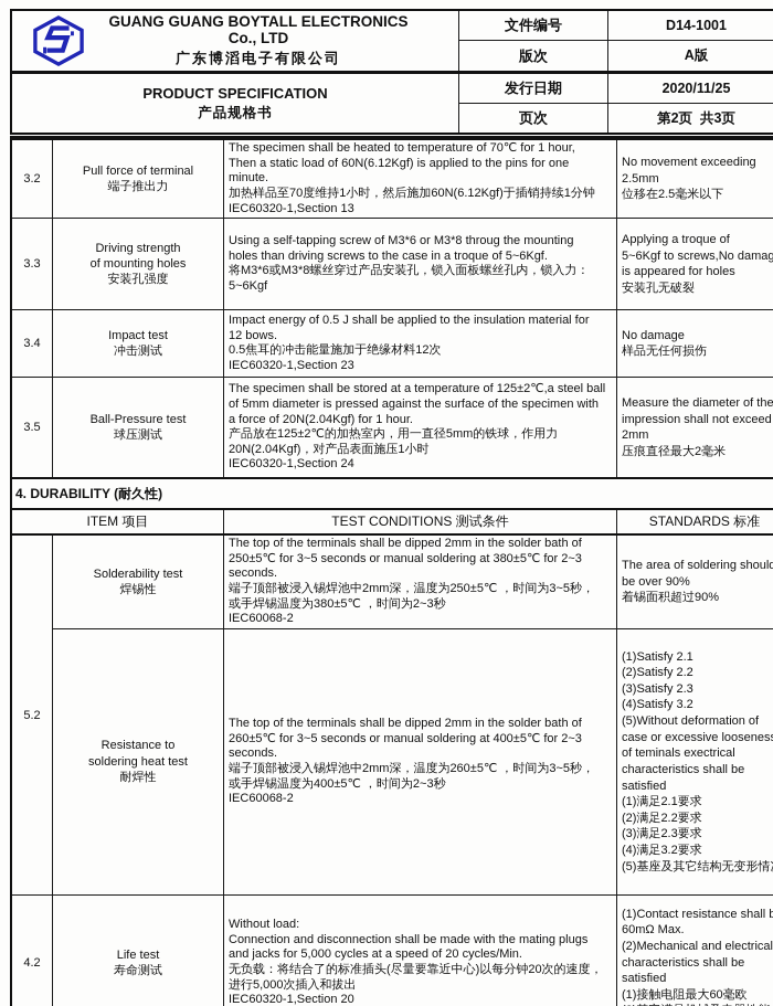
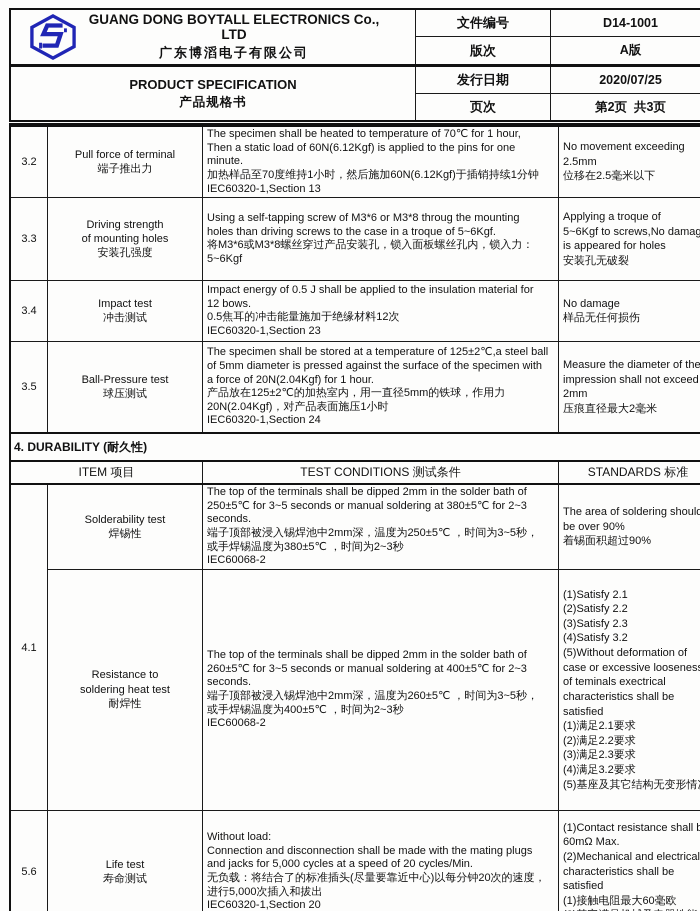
- GUANG GUANG BOYTALL ELECTRONICS Co., LTD 广东博滔电子有限公司	文件编号	D14-1001
+ GUANG DONG BOYTALL ELECTRONICS Co., LTD 广东博滔电子有限公司	文件编号	D14-1001
  版次	A版
- PRODUCT SPECIFICATION 产品规格书	发行日期	2020/11/25
+ PRODUCT SPECIFICATION 产品规格书	发行日期	2020/07/25
  页次	第2页 共3页
  3.2	Pull force of terminal 端子推出力	The specimen shall be heated to temperature of 70℃ for 1 hour, Then a static load of 60N(6.12Kgf) is applied to the pins for one minute. 加热样品至70度维持1小时，然后施加60N(6.12Kgf)于插销持续1分钟 IEC60320-1,Section 13	No movement exceeding 2.5mm 位移在2.5毫米以下
  3.3	Driving strength of mounting holes 安装孔强度	Using a self-tapping screw of M3*6 or M3*8 throug the mounting holes than driving screws to the case in a troque of 5~6Kgf. 将M3*6或M3*8螺丝穿过产品安装孔，锁入面板螺丝孔内，锁入力： 5~6Kgf	Applying a troque of 5~6Kgf to screws,No damag is appeared for holes 安装孔无破裂
  3.4	Impact test 冲击测试	Impact energy of 0.5 J shall be applied to the insulation material for 12 bows. 0.5焦耳的冲击能量施加于绝缘材料12次 IEC60320-1,Section 23	No damage 样品无任何损伤
  3.5	Ball-Pressure test 球压测试	The specimen shall be stored at a temperature of 125±2℃,a steel ball of 5mm diameter is pressed against the surface of the specimen with a force of 20N(2.04Kgf) for 1 hour. 产品放在125±2℃的加热室内，用一直径5mm的铁球，作用力 20N(2.04Kgf)，对产品表面施压1小时 IEC60320-1,Section 24	Measure the diameter of the impression shall not exceed 2mm 压痕直径最大2毫米
  4. DURABILITY (耐久性)
  ITEM 项目	TEST CONDITIONS 测试条件	STANDARDS 标准
- 5.2	Solderability test 焊锡性	The top of the terminals shall be dipped 2mm in the solder bath of 250±5℃ for 3~5 seconds or manual soldering at 380±5℃ for 2~3 seconds. 端子顶部被浸入锡焊池中2mm深，温度为250±5℃ ，时间为3~5秒， 或手焊锡温度为380±5℃ ，时间为2~3秒 IEC60068-2	The area of soldering should be over 90% 着锡面积超过90%
+ 4.1	Solderability test 焊锡性	The top of the terminals shall be dipped 2mm in the solder bath of 250±5℃ for 3~5 seconds or manual soldering at 380±5℃ for 2~3 seconds. 端子顶部被浸入锡焊池中2mm深，温度为250±5℃ ，时间为3~5秒， 或手焊锡温度为380±5℃ ，时间为2~3秒 IEC60068-2	The area of soldering should be over 90% 着锡面积超过90%
  Resistance to soldering heat test 耐焊性	The top of the terminals shall be dipped 2mm in the solder bath of 260±5℃ for 3~5 seconds or manual soldering at 400±5℃ for 2~3 seconds. 端子顶部被浸入锡焊池中2mm深，温度为260±5℃ ，时间为3~5秒， 或手焊锡温度为400±5℃ ，时间为2~3秒 IEC60068-2	(1)Satisfy 2.1 (2)Satisfy 2.2 (3)Satisfy 2.3 (4)Satisfy 3.2 (5)Without deformation of case or excessive loosenes of teminals exectrical characteristics shall be satisfied (1)满足2.1要求 (2)满足2.2要求 (3)满足2.3要求 (4)满足3.2要求 (5)基座及其它结构无变形情
- 4.2	Life test 寿命测试	Without load: Connection and disconnection shall be made with the mating plugs and jacks for 5,000 cycles at a speed of 20 cycles/Min. 无负载：将结合了的标准插头(尽量要靠近中心)以每分钟20次的速度， 进行5,000次插入和拔出 IEC60320-1,Section 20	(1)Contact resistance shall b 60mΩ Max. (2)Mechanical and electrical characteristics shall be satisfied (1)接触电阻最大60毫欧
+ 5.6	Life test 寿命测试	Without load: Connection and disconnection shall be made with the mating plugs and jacks for 5,000 cycles at a speed of 20 cycles/Min. 无负载：将结合了的标准插头(尽量要靠近中心)以每分钟20次的速度， 进行5,000次插入和拔出 IEC60320-1,Section 20	(1)Contact resistance shall b 60mΩ Max. (2)Mechanical and electrical characteristics shall be satisfied (1)接触电阻最大60毫欧
